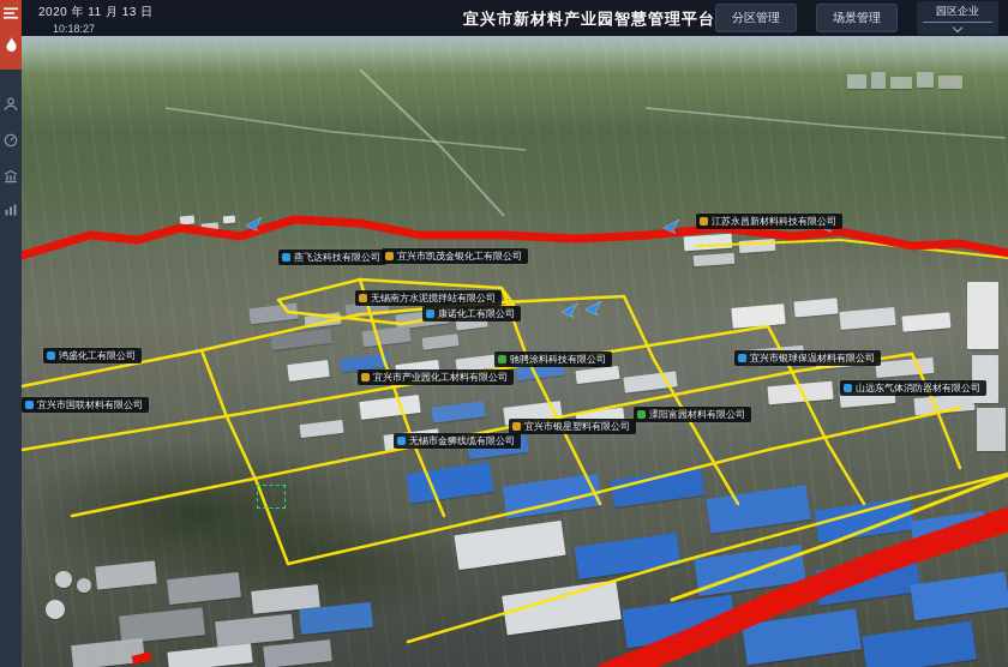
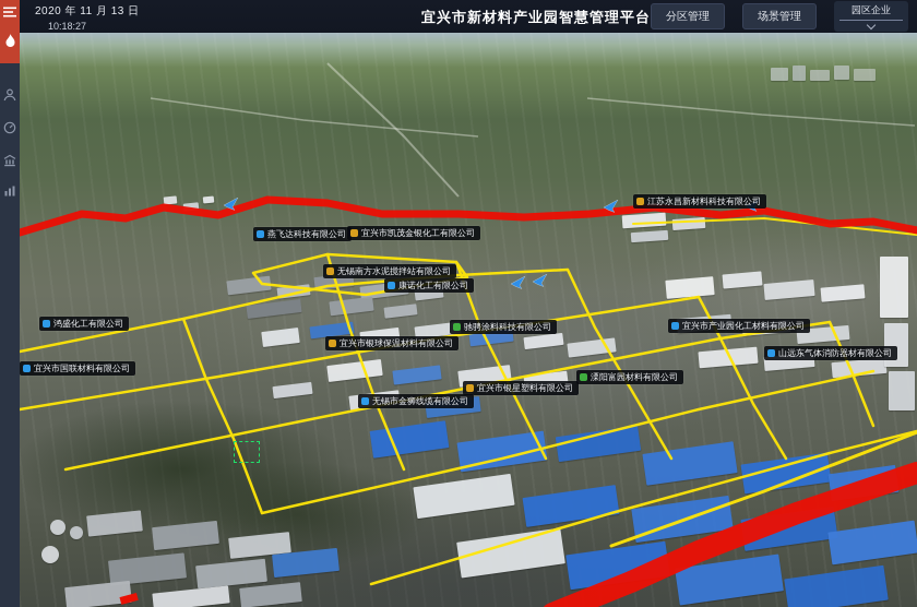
  2020 年 11 月 13 日
  10:18:27
  宜兴市新材料产业园智慧管理平台
  分区管理
  场景管理
  园区企业
  燕飞达科技有限公司
  宜兴市凯茂金银化工有限公司
  无锡南方水泥搅拌站有限公司
  江苏永昌新材料科技有限公司
  康诺化工有限公司
  鸿盛化工有限公司
- 宜兴市产业园化工材料有限公司
+ 宜兴市银球保温材料有限公司
  驰骋涂料科技有限公司
- 宜兴市银球保温材料有限公司
+ 宜兴市产业园化工材料有限公司
  山远东气体消防器材有限公司
  溧阳富园材料有限公司
  宜兴市银星塑料有限公司
  无锡市金狮线缆有限公司
  宜兴市国联材料有限公司
